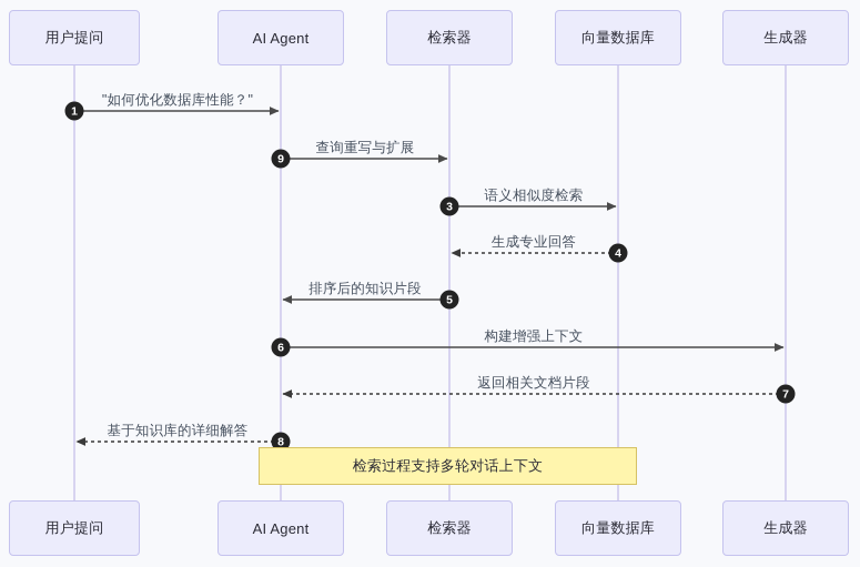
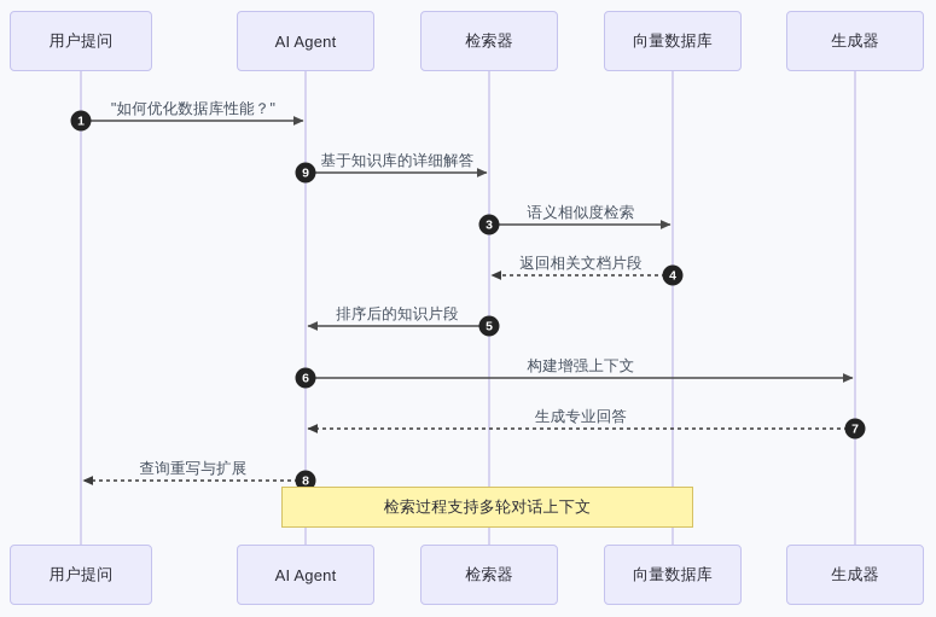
  用户提问
  AI Agent
  检索器
  向量数据库
  生成器
  用户提问
  AI Agent
  检索器
  向量数据库
  生成器
  "如何优化数据库性能？"
- 查询重写与扩展
+ 基于知识库的详细解答
  语义相似度检索
- 生成专业回答
+ 返回相关文档片段
  排序后的知识片段
  构建增强上下文
- 返回相关文档片段
+ 生成专业回答
- 基于知识库的详细解答
+ 查询重写与扩展
  1
  9
  3
  4
  5
  6
  7
  8
  检索过程支持多轮对话上下文
